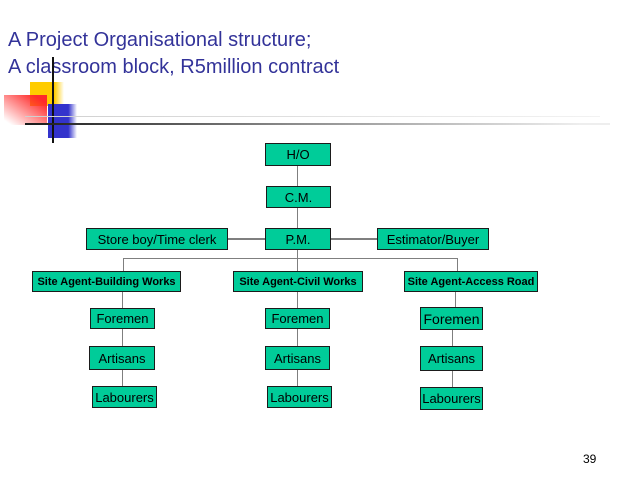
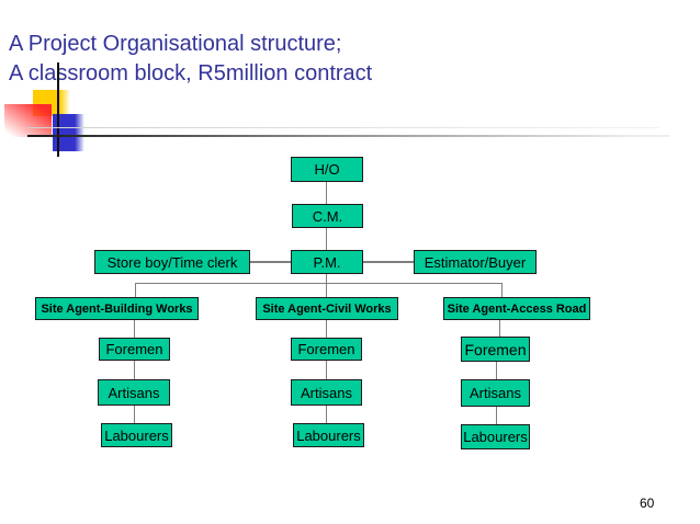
  A Project Organisational structure;
  A classroom block, R5million contract
  H/O
  C.M.
  P.M.
  Store boy/Time clerk
  Estimator/Buyer
  Site Agent-Building Works
  Site Agent-Civil Works
  Site Agent-Access Road
  Foremen
  Artisans
  Labourers
  Foremen
  Artisans
  Labourers
  Foremen
  Artisans
  Labourers
- 39
+ 60
